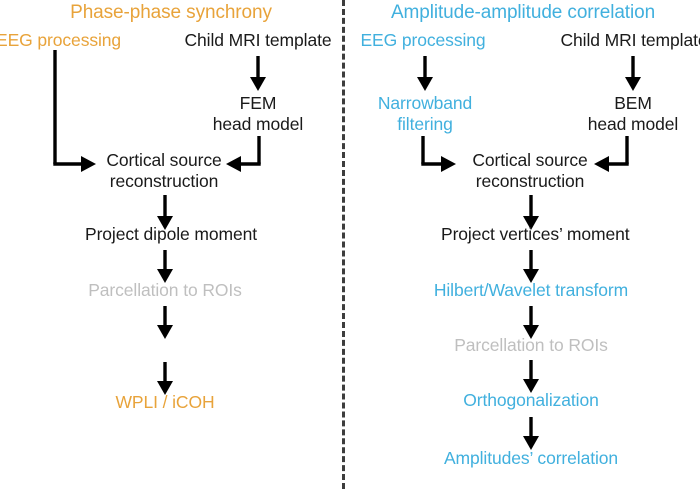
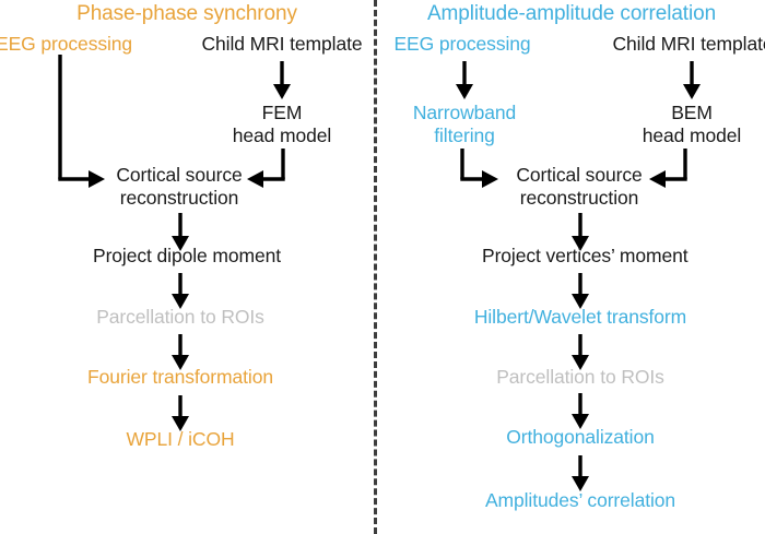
  Phase-phase synchrony
  EEG processing
  Child MRI template
  FEM
  head model
  Cortical source
  reconstruction
  Project dipole moment
  Parcellation to ROIs
+ Fourier transformation
  WPLI / iCOH
  Amplitude-amplitude correlation
  EEG processing
  Child MRI templat
  Narrowband
  filtering
  BEM
  head model
  Cortical source
  reconstruction
  Project vertices’ moment
  Hilbert/Wavelet transform
  Parcellation to ROIs
  Orthogonalization
  Amplitudes’ correlation
